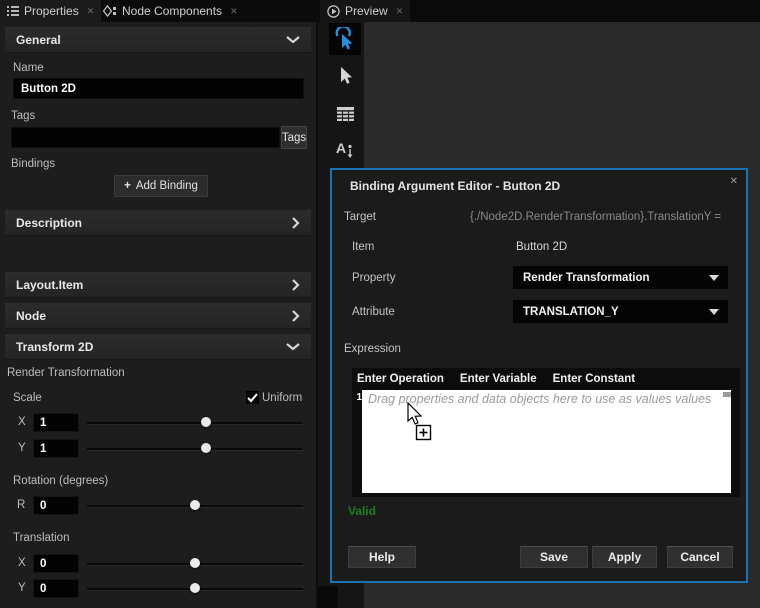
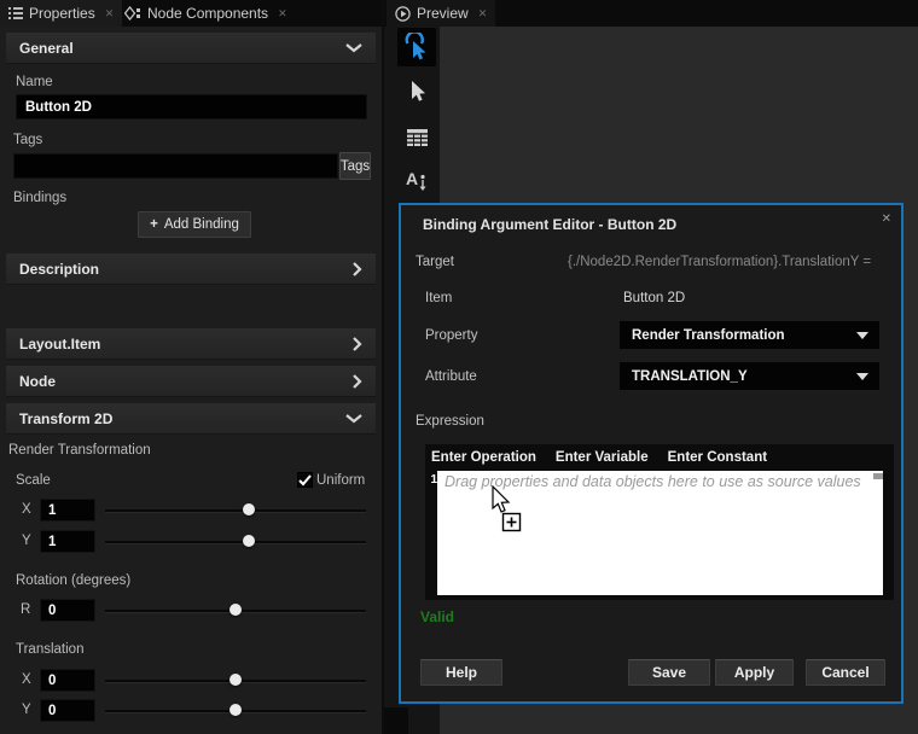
  Properties
  ✕
  Node Components
  ✕
  General
  Name
  Button 2D
  Tags
  Tags
  Bindings
  +
  Add Binding
  Description
  Layout.Item
  Node
  Transform 2D
  Render Transformation
  Scale
  Uniform
  X
  1
  Y
  1
  Rotation (degrees)
  R
  0
  Translation
  X
  0
  Y
  0
  Preview
  ✕
  A
  Binding Argument Editor - Button 2D
  ✕
  Target
  {./Node2D.RenderTransformation}.TranslationY =
  Item
  Button 2D
  Property
  Render Transformation
  Attribute
  TRANSLATION_Y
  Expression
  Enter Operation
  Enter Variable
  Enter Constant
  1
- Drag properties and data objects here to use as values values
+ Drag properties and data objects here to use as source values
  Valid
  Help
  Save
  Apply
  Cancel
